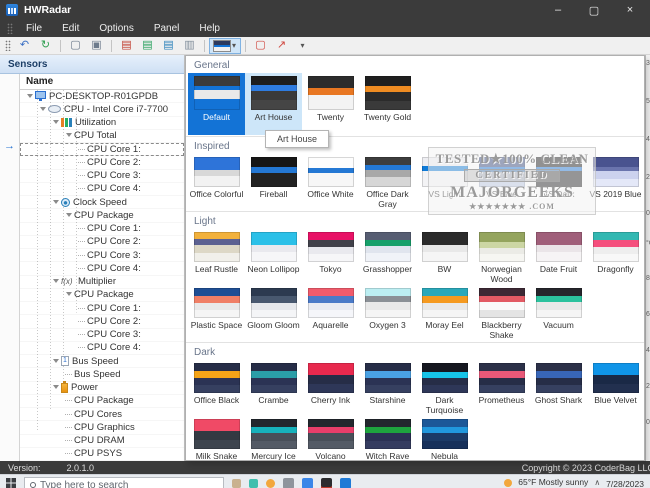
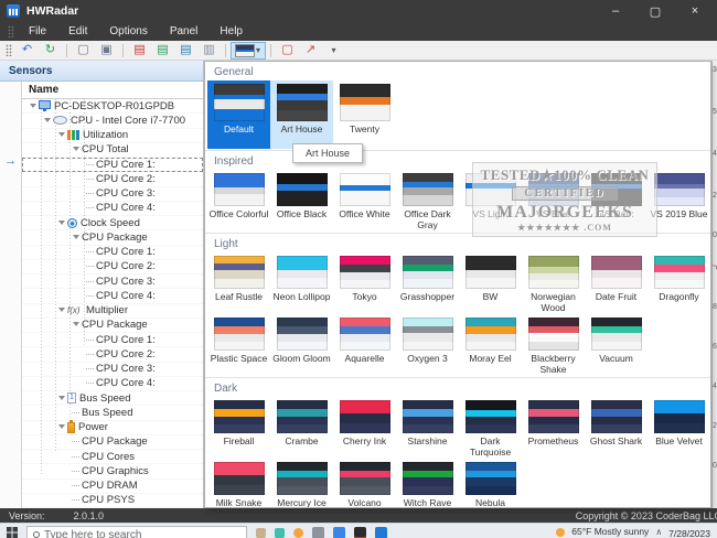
  HWRadar
  –
  ▢
  ×
  File
  Edit
  Options
  Panel
  Help
  ↶
  ↻
  ▢
  ▣
  ▤
  ▤
  ▤
  ▥
  ▾
  ▢
  ↗
  ▾
  Sensors
  →
  Name
  PC-DESKTOP-R01GPDB
  CPU - Intel Core i7-7700
  Utilization
  CPU Total
  CPU Core 1:
  CPU Core 2:
  CPU Core 3:
  CPU Core 4:
  Clock Speed
  CPU Package
  CPU Core 1:
  CPU Core 2:
  CPU Core 3:
  CPU Core 4:
  f(x)
  Multiplier
  CPU Package
  CPU Core 1:
  CPU Core 2:
  CPU Core 3:
  CPU Core 4:
  Bus Speed
  Bus Speed
  Power
  CPU Package
  CPU Cores
  CPU Graphics
  CPU DRAM
  CPU PSYS
  General
  Default
  Art House
  Twenty
- Twenty Gold
  Inspired
  Office Colorful
- Fireball
+ Office Black
  Office White
  Office Dark Gray
  VS Light
  VS Blue
  VS Dark
  VS 2019 Blue
  Light
  Leaf Rustle
  Neon Lollipop
  Tokyo
  Grasshopper
  BW
  Norwegian Wood
  Date Fruit
  Dragonfly
  Plastic Space
  Gloom Gloom
  Aquarelle
  Oxygen 3
  Moray Eel
  Blackberry Shake
  Vacuum
  Dark
- Office Black
+ Fireball
  Crambe
  Cherry Ink
  Starshine
  Dark Turquoise
  Prometheus
  Ghost Shark
  Blue Velvet
  Milk Snake
  Mercury Ice
  Volcano
  Witch Rave
  Nebula
  Version:
  2.0.1.0
  Copyright © 2023 CoderBag LL
  Type here to search
  65°F Mostly sunny
  ∧
  7/28/2023
  Art House
  TESTED★100% CLEAN
  CERTIFIED
  MAJORGEEKS
  ★★★★★★★ .COM
